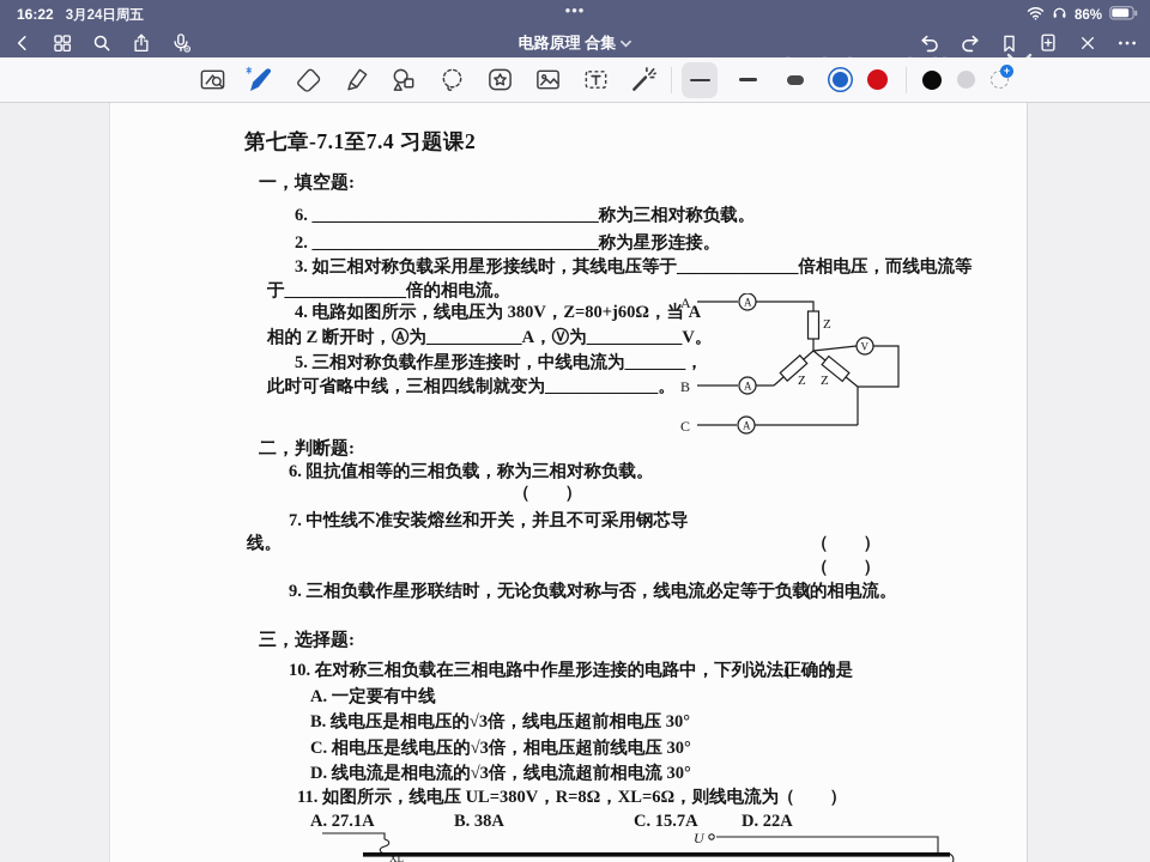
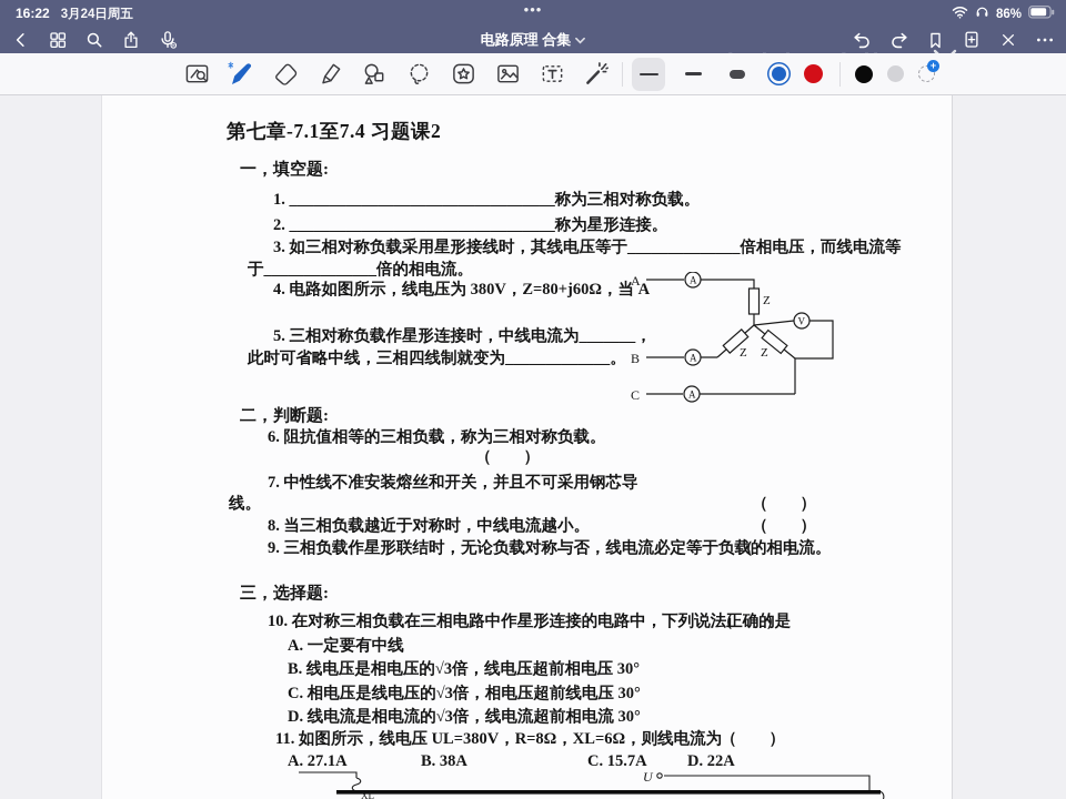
  16:22
  3月24日周五
  •••
  86%
  电路原理 合集
  +
  第七章-7.1至7.4 习题课2
  一，填空题:
- 6. _________________________________称为三相对称负载。
+ 1. _________________________________称为三相对称负载。
  2. _________________________________称为星形连接。
  3. 如三相对称负载采用星形接线时，其线电压等于______________倍相电压，而线电流等
  于______________倍的相电流。
  4. 电路如图所示，线电压为 380V，Z=80+j60Ω，当 A
- 相的 Z 断开时，Ⓐ为___________A，Ⓥ为___________V。
  5. 三相对称负载作星形连接时，中线电流为_______，
  此时可省略中线，三相四线制就变为_____________。
  二，判断题:
  6. 阻抗值相等的三相负载，称为三相对称负载。
  （ ）
  7. 中性线不准安装熔丝和开关，并且不可采用钢芯导
  线。
  （ ）
+ 8. 当三相负载越近于对称时，中线电流越小。
  （ ）
  9. 三相负载作星形联结时，无论负载对称与否，线电流必定等于负载的相电流。
  （ ）
  三，选择题:
  10. 在对称三相负载在三相电路中作星形连接的电路中，下列说法正确的是
  （ ）
  A. 一定要有中线
  B. 线电压是相电压的√3倍，线电压超前相电压 30°
  C. 相电压是线电压的√3倍，相电压超前线电压 30°
  D. 线电流是相电流的√3倍，线电流超前相电流 30°
  11. 如图所示，线电压 UL=380V，R=8Ω，XL=6Ω，则线电流为
  （ ）
  A. 27.1A
  B. 38A
  C. 15.7A
  D. 22A
  A
  B
  C
  A
  A
  A
  V
  Z
  Z
  Z
  U
  XL
